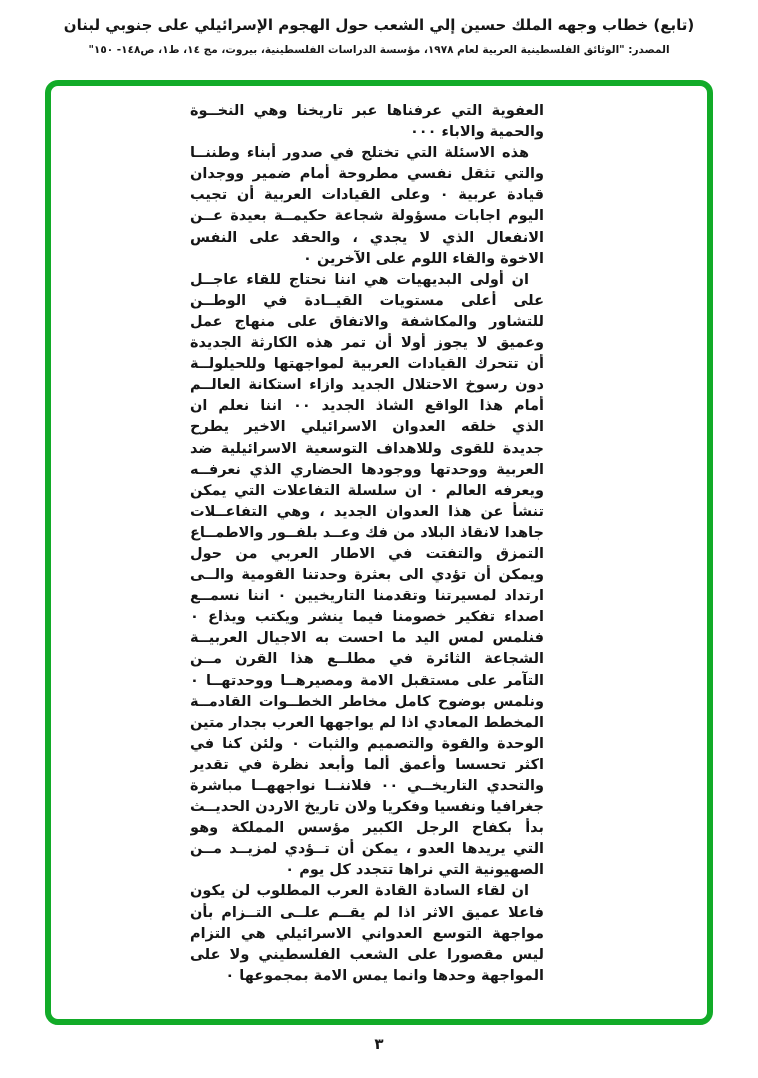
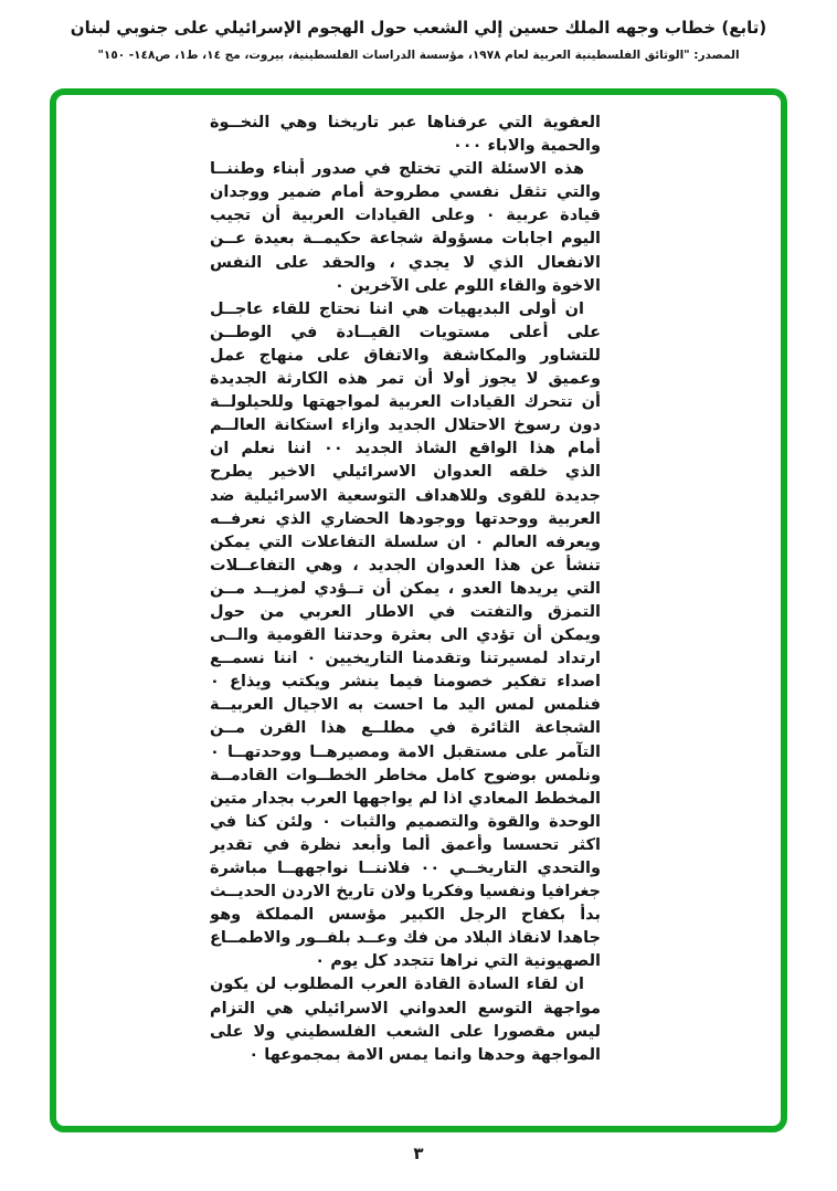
  (تابع) خطاب وجهه الملك حسين إلي الشعب حول الهجوم الإسرائيلي على جنوبي لبنان
  المصدر: "الوثائق الفلسطينية العربية لعام ١٩٧٨، مؤسسة الدراسات الفلسطينية، بيروت، مج ١٤، ط١، ص١٤٨- ١٥٠"
  العفوية التي عرفناها عبر تاريخنا وهي النخــوة
  والحمية والاباء ٠٠٠
  هذه الاسئلة التي تختلج في صدور أبناء وطننــا
  والتي تثقل نفسي مطروحة أمام ضمير ووجدان
  قيادة عربية ٠ وعلى القيادات العربية أن تجيب
  اليوم اجابات مسؤولة شجاعة حكيمــة بعيدة عــن
  الانفعال الذي لا يجدي ، والحقد على النفس
  الاخوة والقاء اللوم على الآخرين ٠
  ان أولى البديهيات هي اننا نحتاج للقاء عاجــل
  على أعلى مستويات القيــادة في الوطــن
  للتشاور والمكاشفة والاتفاق على منهاج عمل
  وعميق لا يجوز أولا أن تمر هذه الكارثة الجديدة
  أن تتحرك القيادات العربية لمواجهتها وللحيلولــة
  دون رسوخ الاحتلال الجديد وازاء استكانة العالــم
  أمام هذا الواقع الشاذ الجديد ٠٠ اننا نعلم ان
  الذي خلقه العدوان الاسرائيلي الاخير يطرح
  جديدة للقوى وللاهداف التوسعية الاسرائيلية ضد
  العربية ووحدتها ووجودها الحضاري الذي نعرفــه
  ويعرفه العالم ٠ ان سلسلة التفاعلات التي يمكن
  تنشأ عن هذا العدوان الجديد ، وهي التفاعــلات
- جاهدا لانقاذ البلاد من فك وعــد بلفــور والاطمــاع
+ التي يريدها العدو ، يمكن أن تــؤدي لمزيــد مــن
  التمزق والتفتت في الاطار العربي من حول
  ويمكن أن تؤدي الى بعثرة وحدتنا القومية والــى
  ارتداد لمسيرتنا وتقدمنا التاريخيين ٠ اننا نسمــع
  اصداء تفكير خصومنا فيما ينشر ويكتب ويذاع ٠
  فنلمس لمس اليد ما احست به الاجيال العربيــة
  الشجاعة الثائرة في مطلــع هذا القرن مــن
  التآمر على مستقبل الامة ومصيرهــا ووحدتهــا ٠
  ونلمس بوضوح كامل مخاطر الخطــوات القادمــة
  المخطط المعادي اذا لم يواجهها العرب بجدار متين
  الوحدة والقوة والتصميم والثبات ٠ ولئن كنا في
  اكثر تحسسا وأعمق ألما وأبعد نظرة في تقدير
  والتحدي التاريخــي ٠٠ فلاننــا نواجههــا مباشرة
  جغرافيا ونفسيا وفكريا ولان تاريخ الاردن الحديــث
  بدأ بكفاح الرجل الكبير مؤسس المملكة وهو
- التي يريدها العدو ، يمكن أن تــؤدي لمزيــد مــن
+ جاهدا لانقاذ البلاد من فك وعــد بلفــور والاطمــاع
  الصهيونية التي نراها تتجدد كل يوم ٠
  ان لقاء السادة القادة العرب المطلوب لن يكون
- فاعلا عميق الاثر اذا لم يقــم علــى التــزام بأن
  مواجهة التوسع العدواني الاسرائيلي هي التزام
  ليس مقصورا على الشعب الفلسطيني ولا على
  المواجهة وحدها وانما يمس الامة بمجموعها ٠
  ٣
